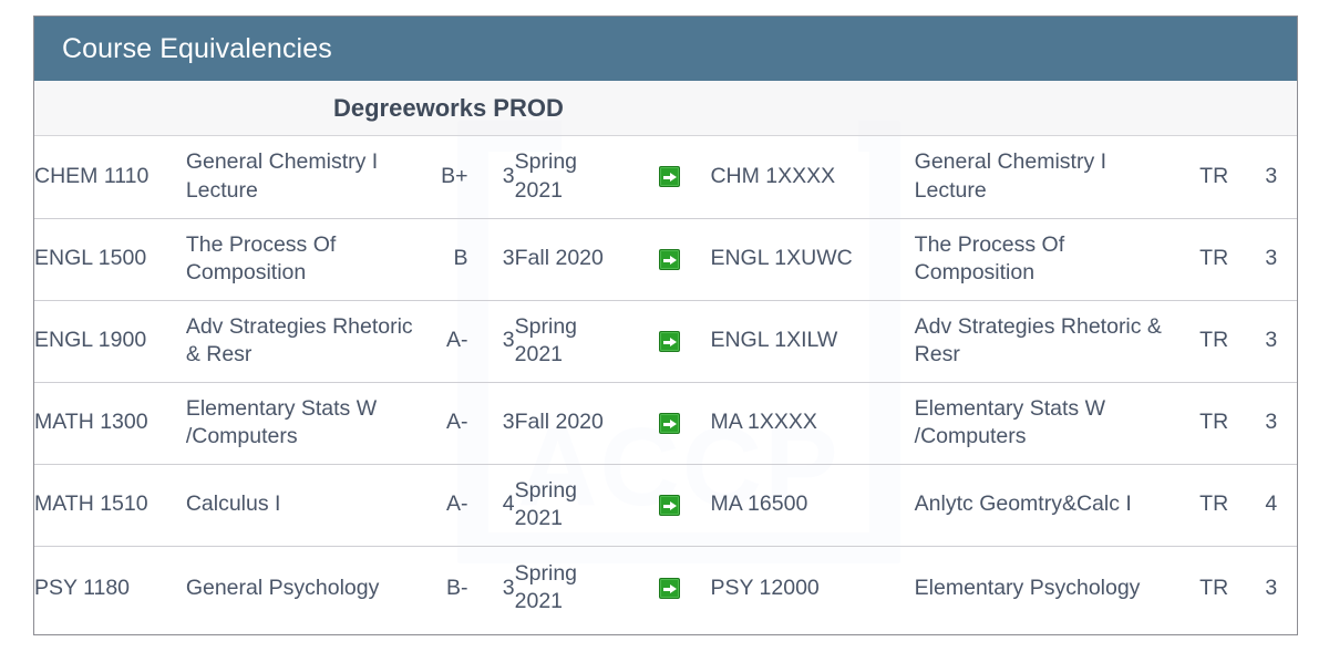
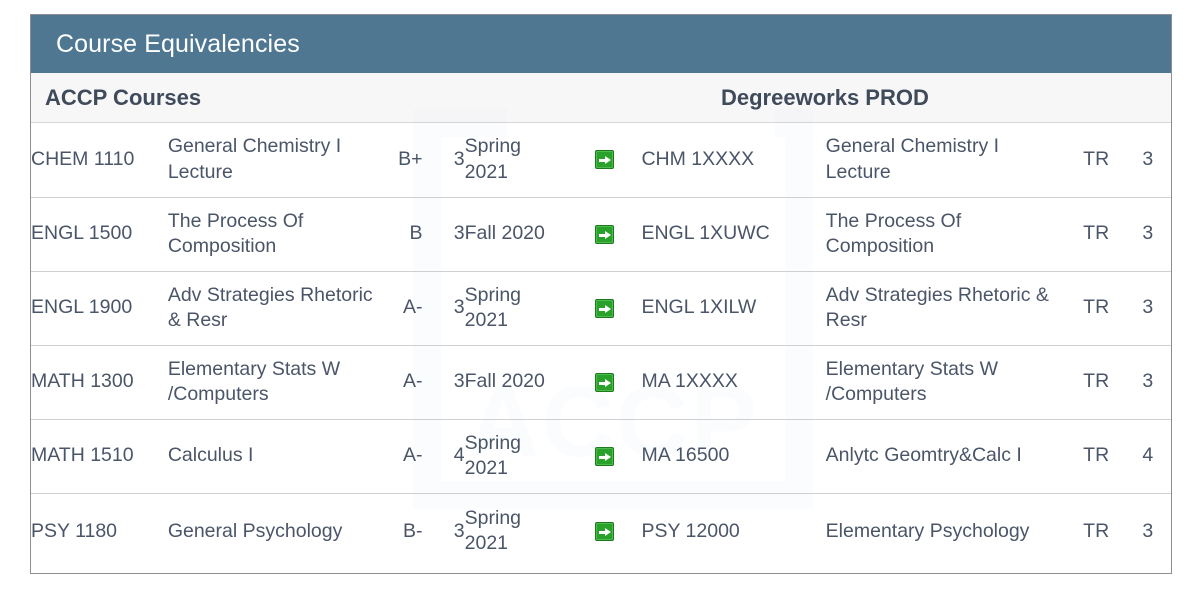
  Course Equivalencies
  ACCP
  Advanced College Credit Program
+ ACCP Courses
  Degreeworks PROD
  CHEM 1110	General Chemistry I Lecture	B+	3	Spring 2021		CHM 1XXXX	General Chemistry I Lecture	TR	3
  ENGL 1500	The Process Of Composition	B	3	Fall 2020		ENGL 1XUWC	The Process Of Composition	TR	3
  ENGL 1900	Adv Strategies Rhetoric & Resr	A-	3	Spring 2021		ENGL 1XILW	Adv Strategies Rhetoric & Resr	TR	3
  MATH 1300	Elementary Stats W /Computers	A-	3	Fall 2020		MA 1XXXX	Elementary Stats W /Computers	TR	3
  MATH 1510	Calculus I	A-	4	Spring 2021		MA 16500	Anlytc Geomtry&Calc I	TR	4
  PSY 1180	General Psychology	B-	3	Spring 2021		PSY 12000	Elementary Psychology	TR	3
